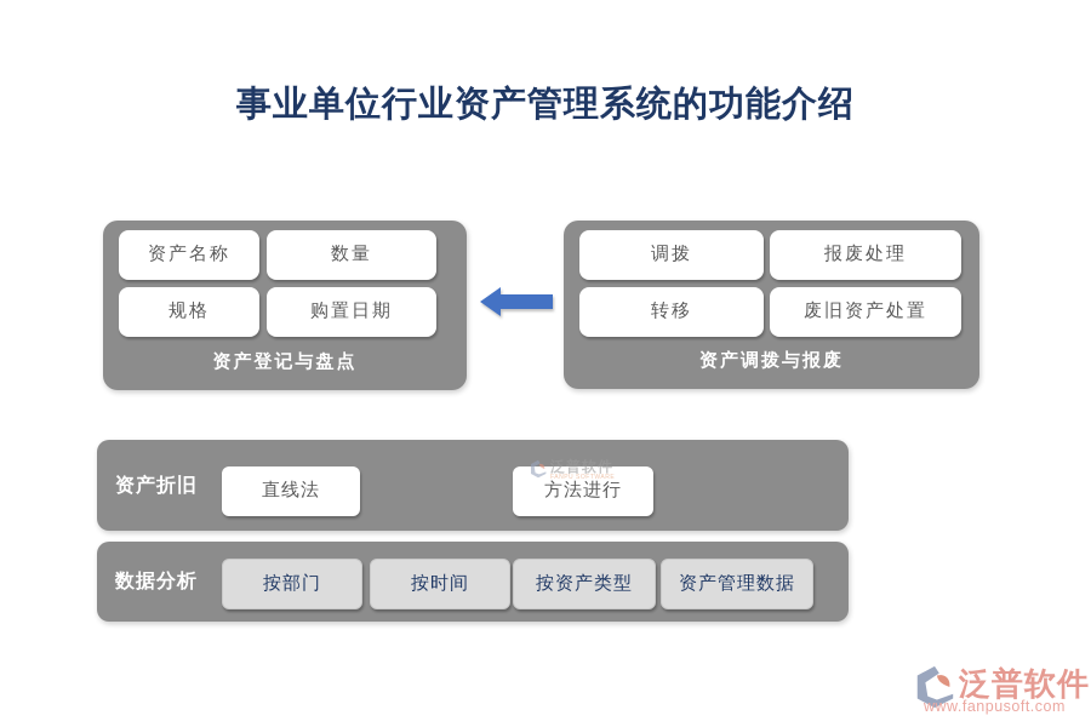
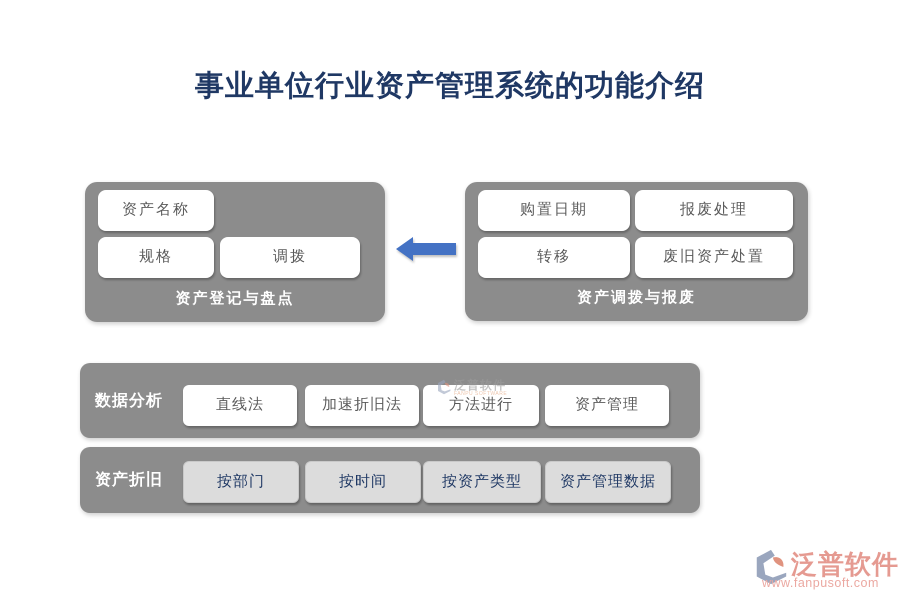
  事业单位行业资产管理系统的功能介绍
  资产名称
- 数量
  规格
- 购置日期
+ 调拨
  资产登记与盘点
- 调拨
+ 购置日期
  报废处理
  转移
  废旧资产处置
  资产调拨与报废
- 资产折旧
+ 数据分析
  直线法
+ 加速折旧法
  方法进行
+ 资产管理
- 数据分析
+ 资产折旧
  按部门
  按时间
  按资产类型
  资产管理数据
  泛普软件
  泛普软件
  www.fanpusoft.com
